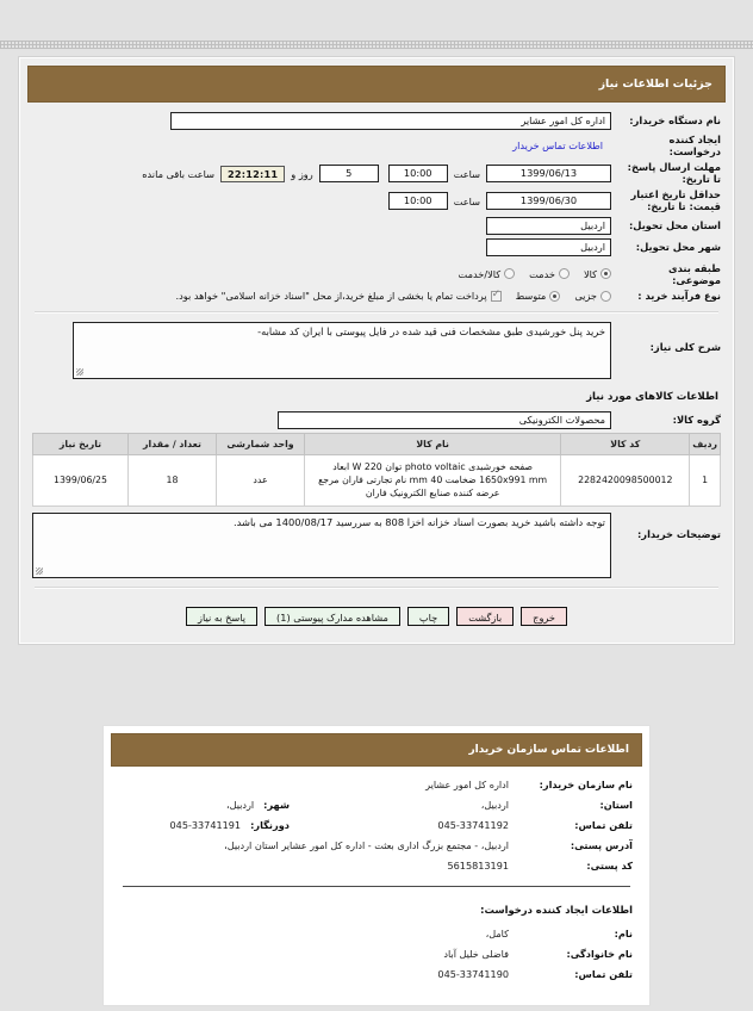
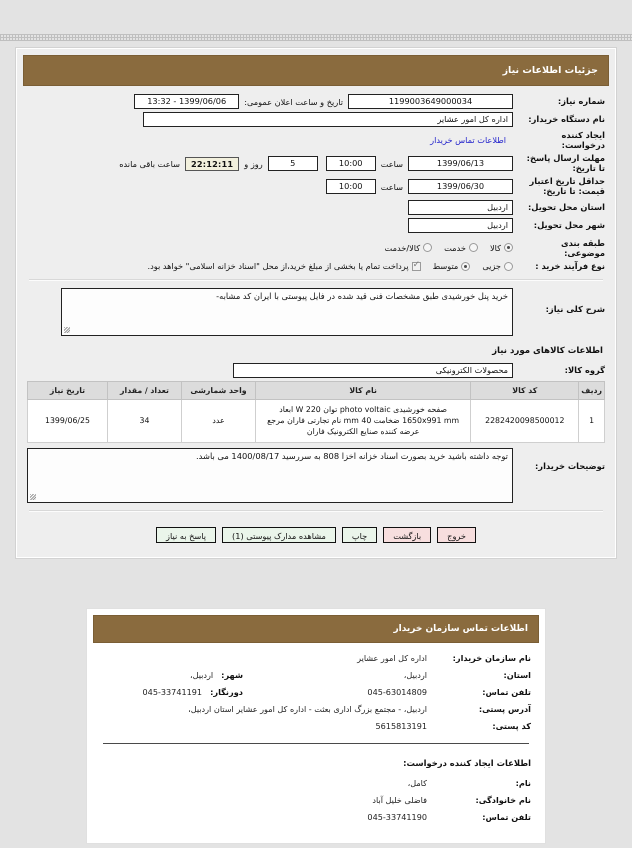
  جزئیات اطلاعات نیاز
+ شماره نیاز:
+ 1199003649000034
+ تاریخ و ساعت اعلان عمومی:
+ 1399/06/06 - 13:32
  نام دستگاه خریدار:
  اداره کل امور عشایر
  ایجاد کننده درخواست:
  اطلاعات تماس خریدار
  مهلت ارسال پاسخ: تا تاریخ:
  1399/06/13
  ساعت
  10:00
  5
  روز و
  22:12:11
  ساعت باقی مانده
  حداقل تاریخ اعتبار قیمت: تا تاریخ:
  1399/06/30
  ساعت
  10:00
  استان محل تحویل:
  اردبیل
  شهر محل تحویل:
  اردبیل
  طبقه بندی موضوعی:
  کالا
  خدمت
  کالا/خدمت
  نوع فرآیند خرید :
  جزیی
  متوسط
  پرداخت تمام یا بخشی از مبلغ خرید،از محل "اسناد خزانه اسلامی" خواهد بود.
  شرح کلی نیاز:
  خرید پنل خورشیدی طبق مشخصات فنی قید شده در فایل پیوستی با ایران کد مشابه-
  اطلاعات کالاهای مورد نیاز
  گروه کالا:
  محصولات الکترونیکی
  ردیف	کد کالا	نام کالا	واحد شمارشی	تعداد / مقدار	تاریخ نیاز
- 1	2282420098500012	صفحه خورشیدی photo voltaic توان 220 W ابعاد 1650x991 mm ضخامت 40 mm نام تجارتی فاران مرجع عرضه کننده صنایع الکترونیک فاران	عدد	18	1399/06/25
+ 1	2282420098500012	صفحه خورشیدی photo voltaic توان 220 W ابعاد 1650x991 mm ضخامت 40 mm نام تجارتی فاران مرجع عرضه کننده صنایع الکترونیک فاران	عدد	34	1399/06/25
  توضیحات خریدار:
  توجه داشته باشید خرید بصورت اسناد خزانه اخزا 808 به سررسید 1400/08/17 می باشد.
  خروج
  بازگشت
  چاپ
  مشاهده مدارک پیوستی (1)
  پاسخ به نیاز
  اطلاعات تماس سازمان خریدار
  نام سازمان خریدار:
  اداره کل امور عشایر
  استان:
  اردبیل،
  شهر:
  اردبیل،
  تلفن تماس:
- 045-33741192
+ 045-63014809
  دورنگار:
  045-33741191
  آدرس پستی:
  اردبیل، - مجتمع بزرگ اداری بعثت - اداره کل امور عشایر استان اردبیل،
  کد پستی:
  5615813191
  اطلاعات ایجاد کننده درخواست:
  نام:
  کامل،
  نام خانوادگی:
  فاضلی خلیل آباد
  تلفن تماس:
  045-33741190
